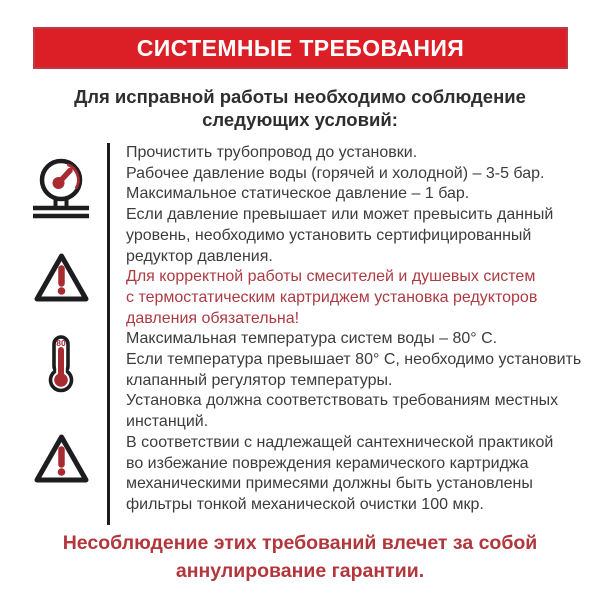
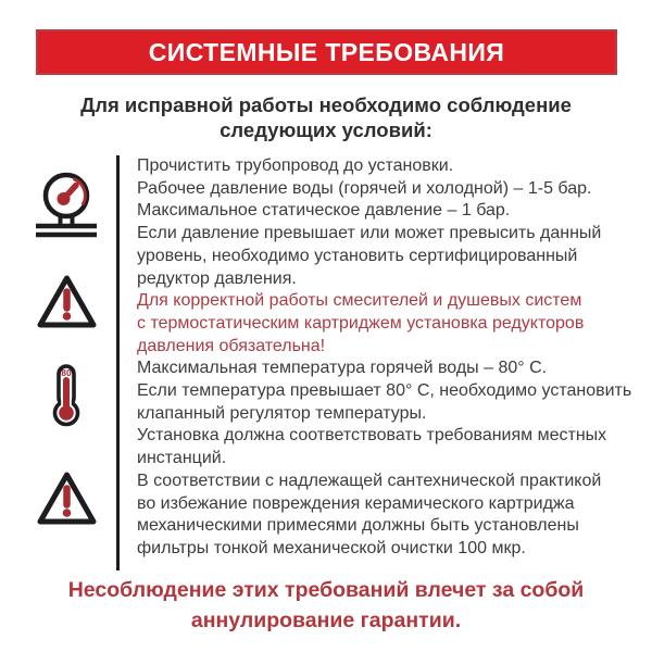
  СИСТЕМНЫЕ ТРЕБОВАНИЯ
  Для исправной работы необходимо соблюдение
  следующих условий:
  80
  Прочистить трубопровод до установки.
- Рабочее давление воды (горячей и холодной) – 3-5 бар.
+ Рабочее давление воды (горячей и холодной) – 1-5 бар.
  Максимальное статическое давление – 1 бар.
  Если давление превышает или может превысить данный
  уровень, необходимо установить сертифицированный
  редуктор давления.
  Для корректной работы смесителей и душевых систем
  с термостатическим картриджем установка редукторов
  давления обязательна!
- Максимальная температура систем воды – 80° C.
+ Максимальная температура горячей воды – 80° C.
  Если температура превышает 80° C, необходимо установить
  клапанный регулятор температуры.
  Установка должна соответствовать требованиям местных
  инстанций.
  В соответствии с надлежащей сантехнической практикой
  во избежание повреждения керамического картриджа
  механическими примесями должны быть установлены
  фильтры тонкой механической очистки 100 мкр.
  Несоблюдение этих требований влечет за собой
  аннулирование гарантии.
